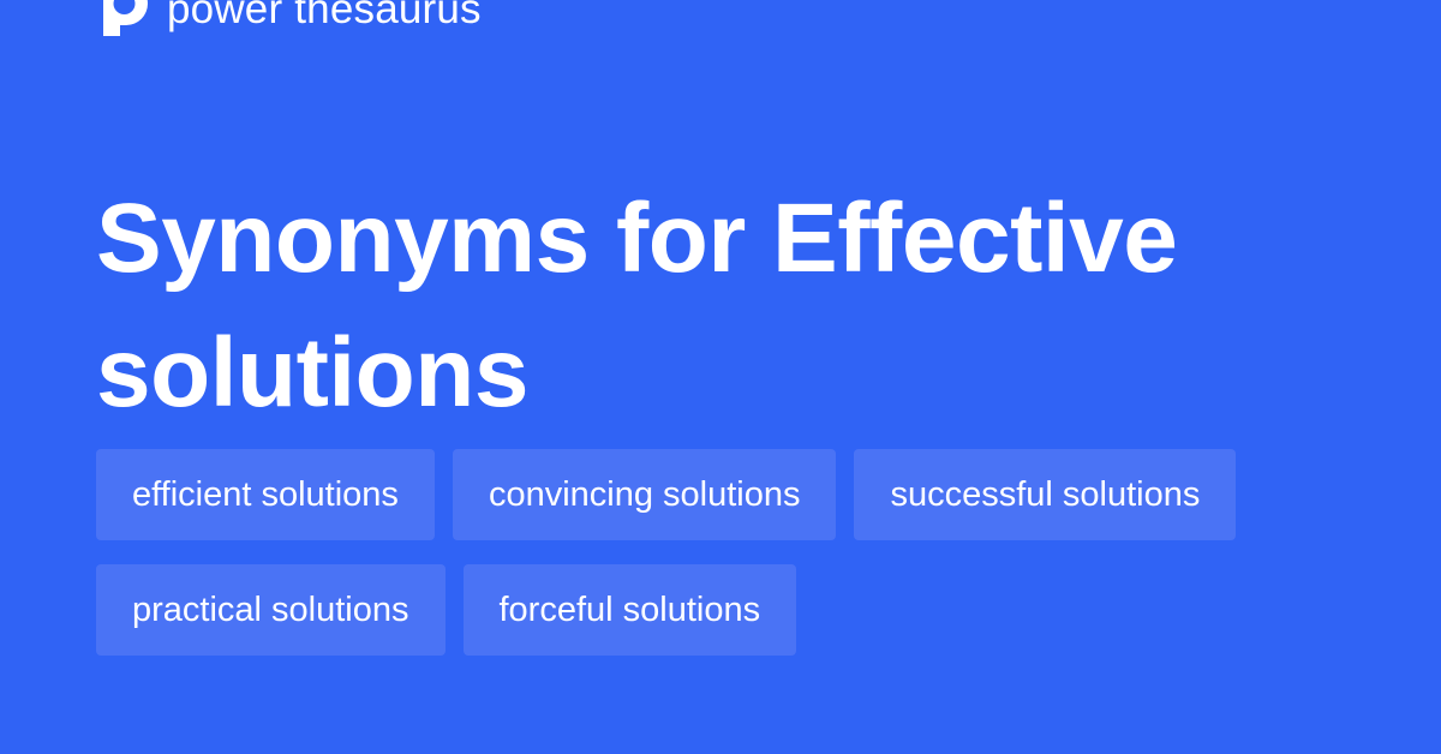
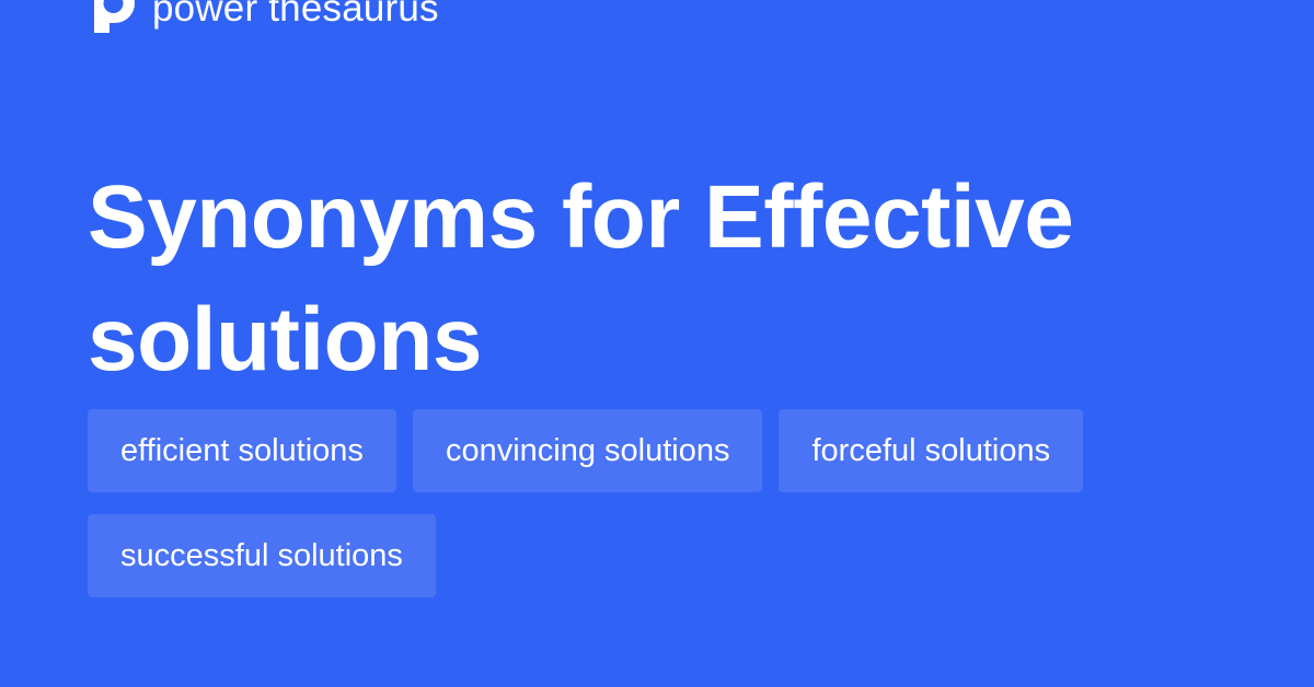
  power thesaurus
  Synonyms for Effective
  solutions
  efficient solutions
  convincing solutions
- successful solutions
+ forceful solutions
- practical solutions
- forceful solutions
+ successful solutions
